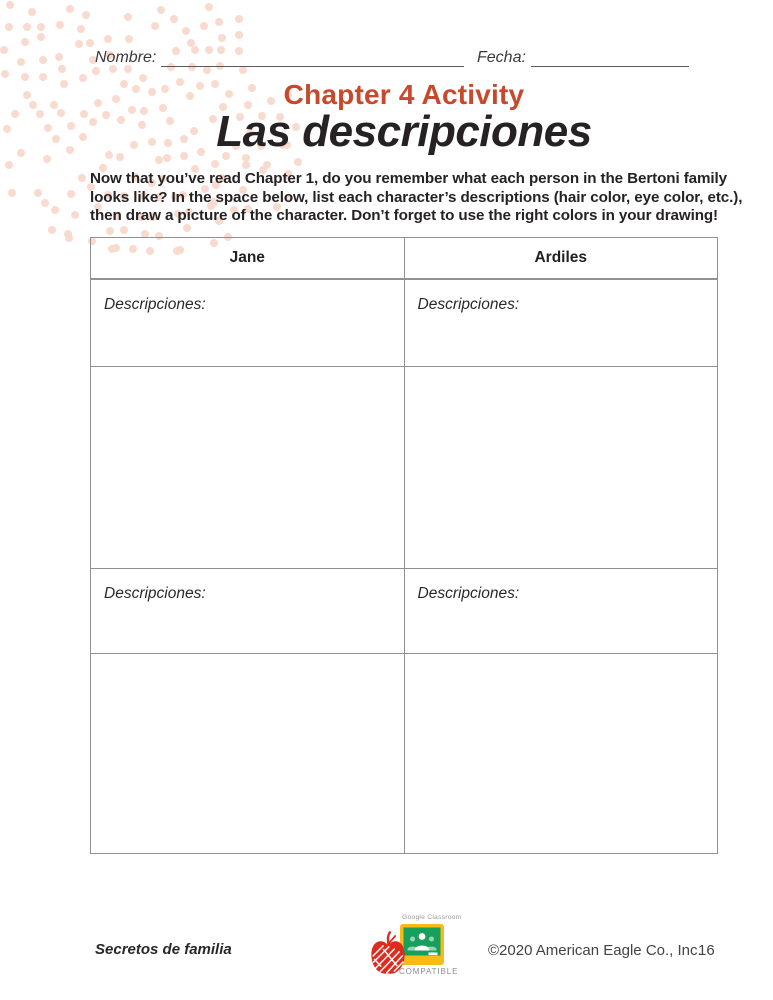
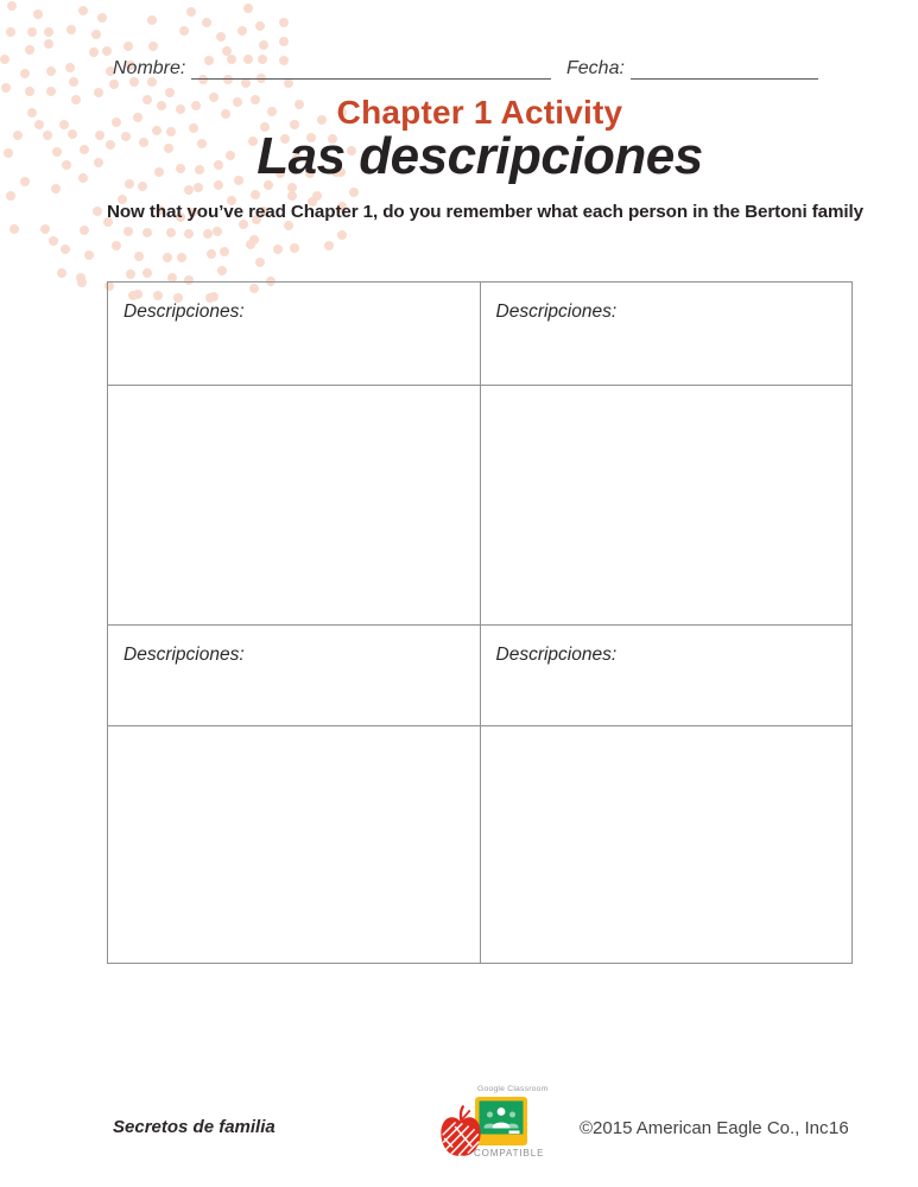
  Nombre:
  Fecha:
- Chapter 4 Activity
+ Chapter 1 Activity
  Las descripciones
  Now that you’ve read Chapter 1, do you remember what each person in the Bertoni family
- looks like? In the space below, list each character’s descriptions (hair color, eye color, etc.),
- then draw a picture of the character. Don’t forget to use the right colors in your drawing!
- Jane	Ardiles
  Descripciones:	Descripciones:
  Descripciones:	Descripciones:
  Secretos de familia
  COMPATIBLE
- ©2020 American Eagle Co., Inc.
+ ©2015 American Eagle Co., Inc.
  16
